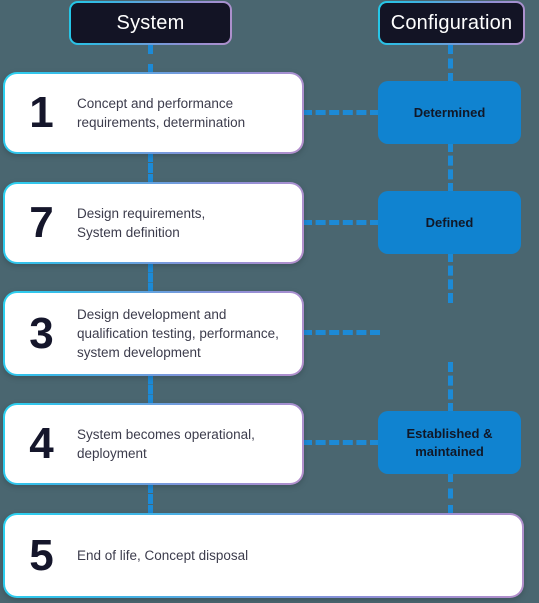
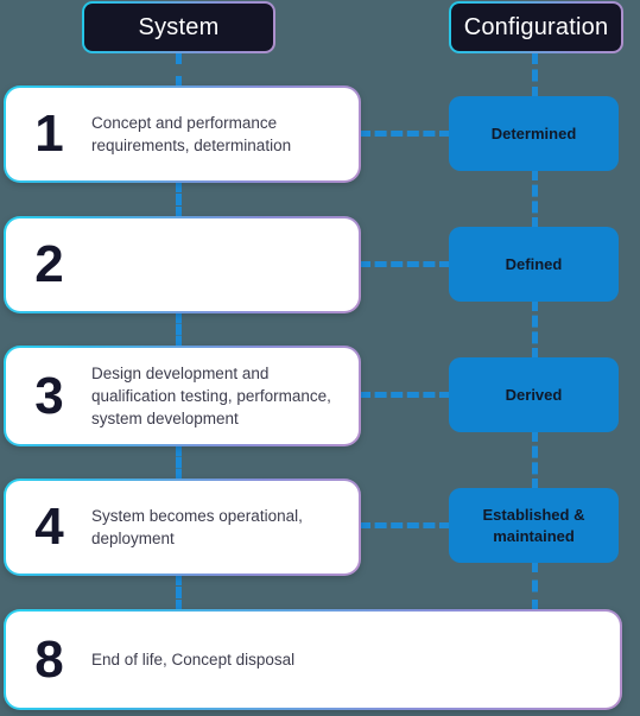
  System
  Configuration
  1
  Concept and performance
  requirements, determination
- 7
+ 2
- Design requirements,
- System definition
  3
  Design development and
  qualification testing, performance,
  system development
  4
  System becomes operational,
  deployment
- 5
+ 8
  End of life, Concept disposal
  Determined
  Defined
+ Derived
  Established &
  maintained
